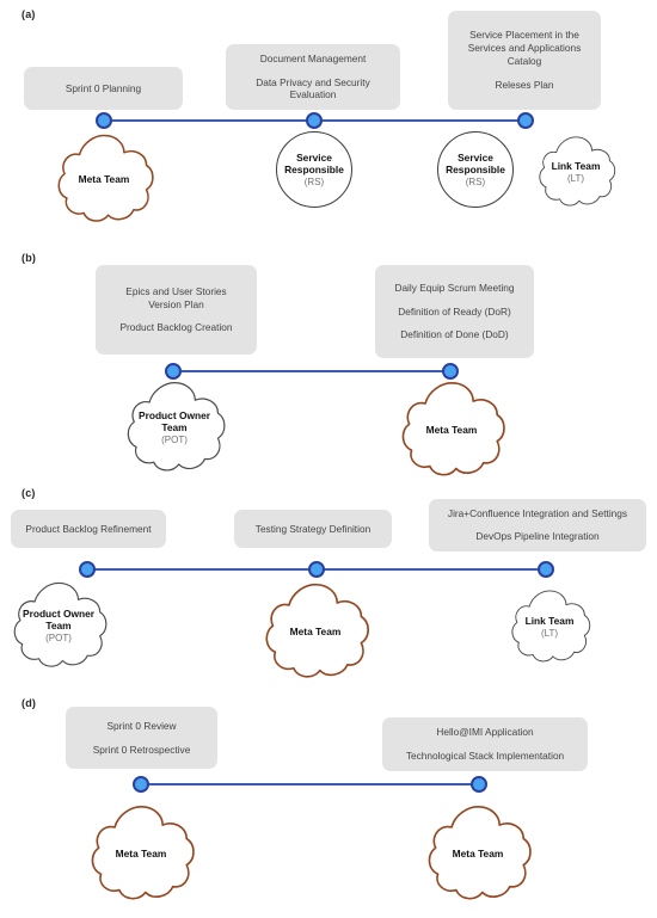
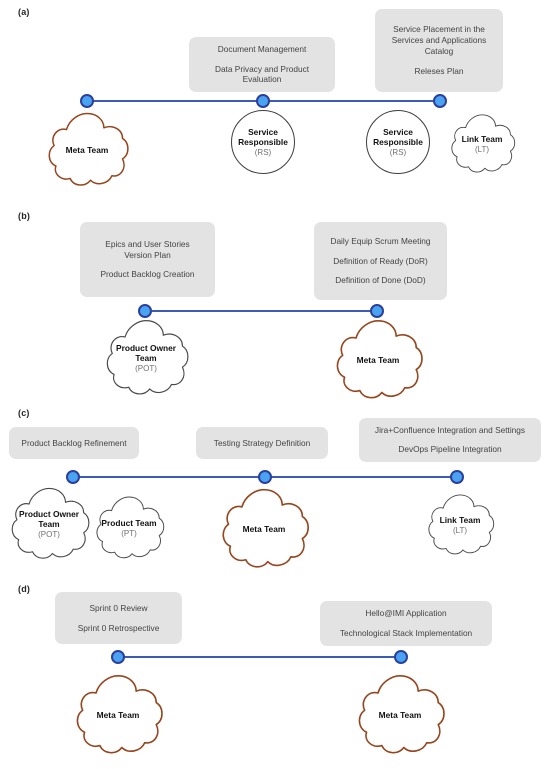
  (a)
- Sprint 0 Planning
  Document Management
- Data Privacy and Security Evaluation
+ Data Privacy and Product Evaluation
  Service Placement in the
  Services and Applications
  Catalog
  Releses Plan
  Meta Team
  Service
  Responsible
  (RS)
  Service
  Responsible
  (RS)
  Link Team
  (LT)
  (b)
  Epics and User Stories
  Version Plan
  Product Backlog Creation
  Daily Equip Scrum Meeting
  Definition of Ready (DoR)
  Definition of Done (DoD)
  Product Owner
  Team
  (POT)
  Meta Team
  (c)
  Product Backlog Refinement
  Testing Strategy Definition
  Jira+Confluence Integration and Settings
  DevOps Pipeline Integration
  Product Owner
  Team
  (POT)
+ Product Team
+ (PT)
  Meta Team
  Link Team
  (LT)
  (d)
  Sprint 0 Review
  Sprint 0 Retrospective
  Hello@IMI Application
  Technological Stack Implementation
  Meta Team
  Meta Team
